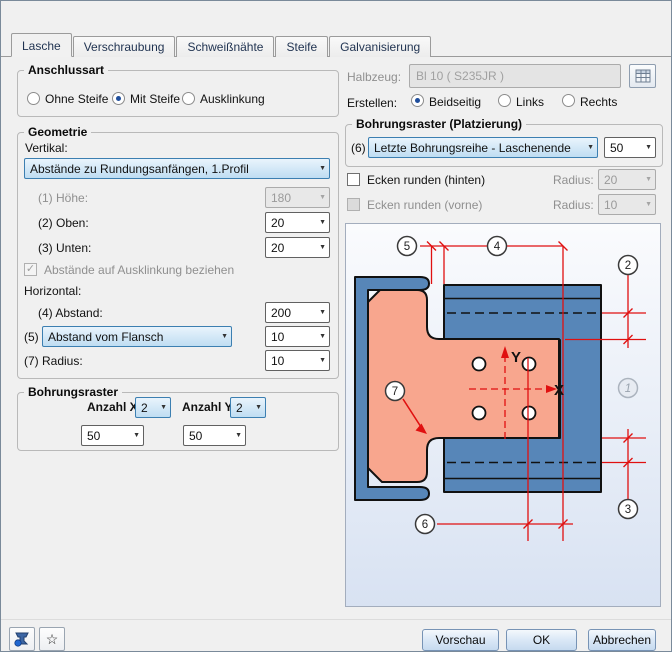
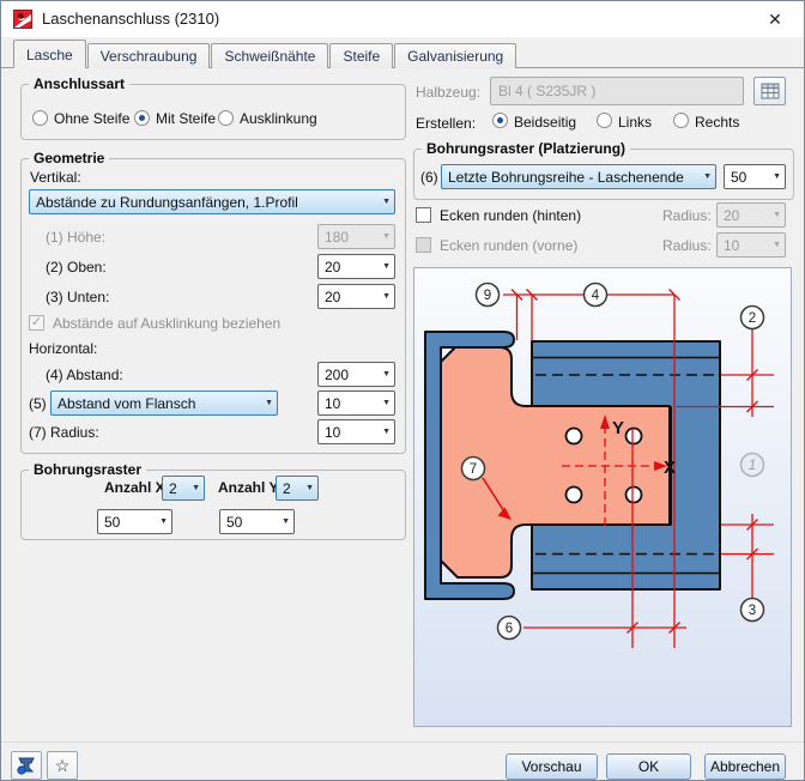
+ Laschenanschluss (2310)
+ ✕
  Lasche
  Verschraubung
  Schweißnähte
  Steife
  Galvanisierung
  Anschlussart
  Ohne Steife
  Mit Steife
  Ausklinkung
  Geometrie
  Vertikal:
  Abstände zu Rundungsanfängen, 1.Profil
  (1) Höhe:
  180
  (2) Oben:
  20
  (3) Unten:
  20
  ✓
  Abstände auf Ausklinkung beziehen
  Horizontal:
  (4) Abstand:
  200
  (5)
  Abstand vom Flansch
  10
  (7) Radius:
  10
  Bohrungsraster
  Anzahl X
  2
  Anzahl Y
  2
  50
  50
  Halbzeug:
- Bl 10 ( S235JR )
+ Bl 4 ( S235JR )
  Erstellen:
  Beidseitig
  Links
  Rechts
  Bohrungsraster (Platzierung)
  (6)
  Letzte Bohrungsreihe - Laschenende
  50
  Ecken runden (hinten)
  Radius:
  20
  Ecken runden (vorne)
  Radius:
  10
  Y
  X
- 5
+ 9
  4
  2
  1
  7
  6
  3
  ☆
  Vorschau
  OK
  Abbrechen
